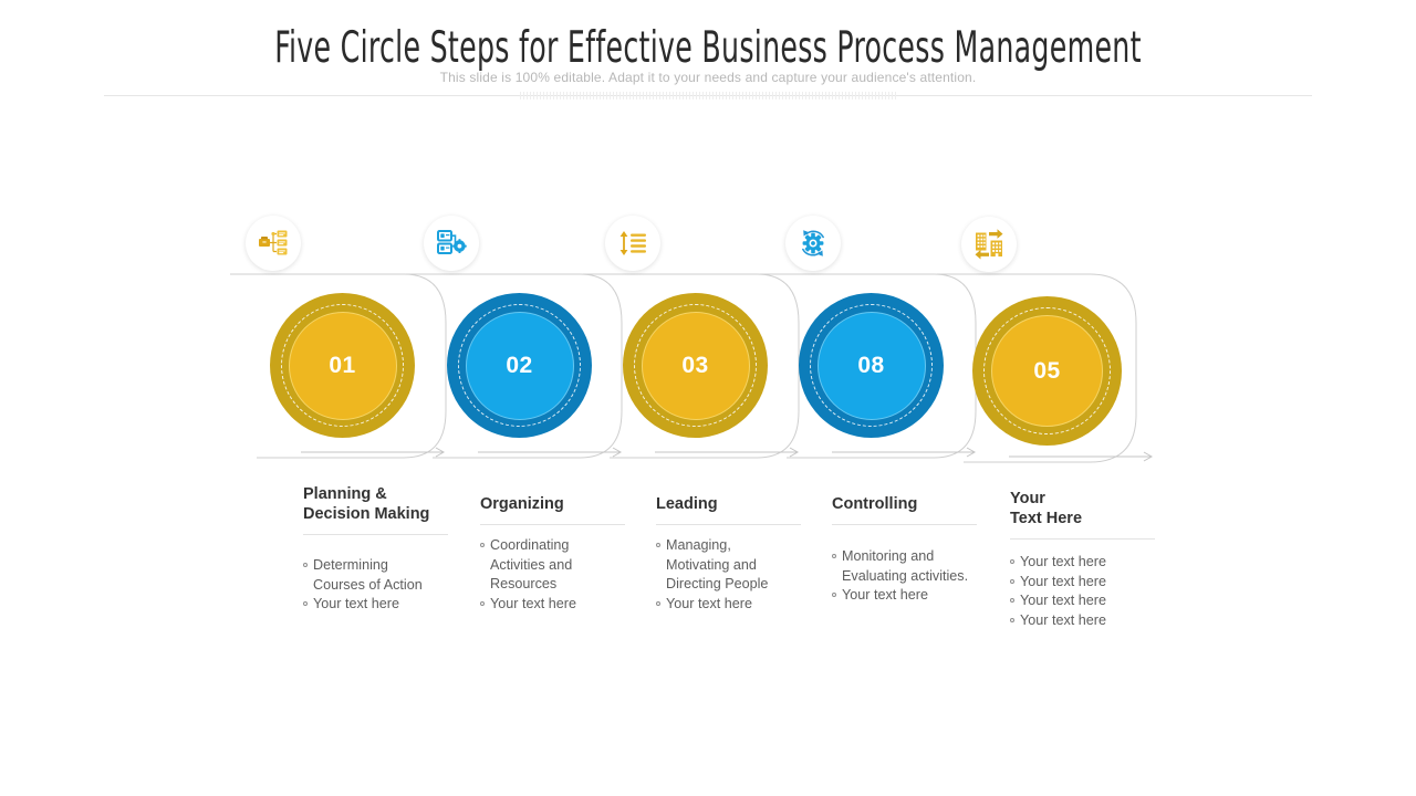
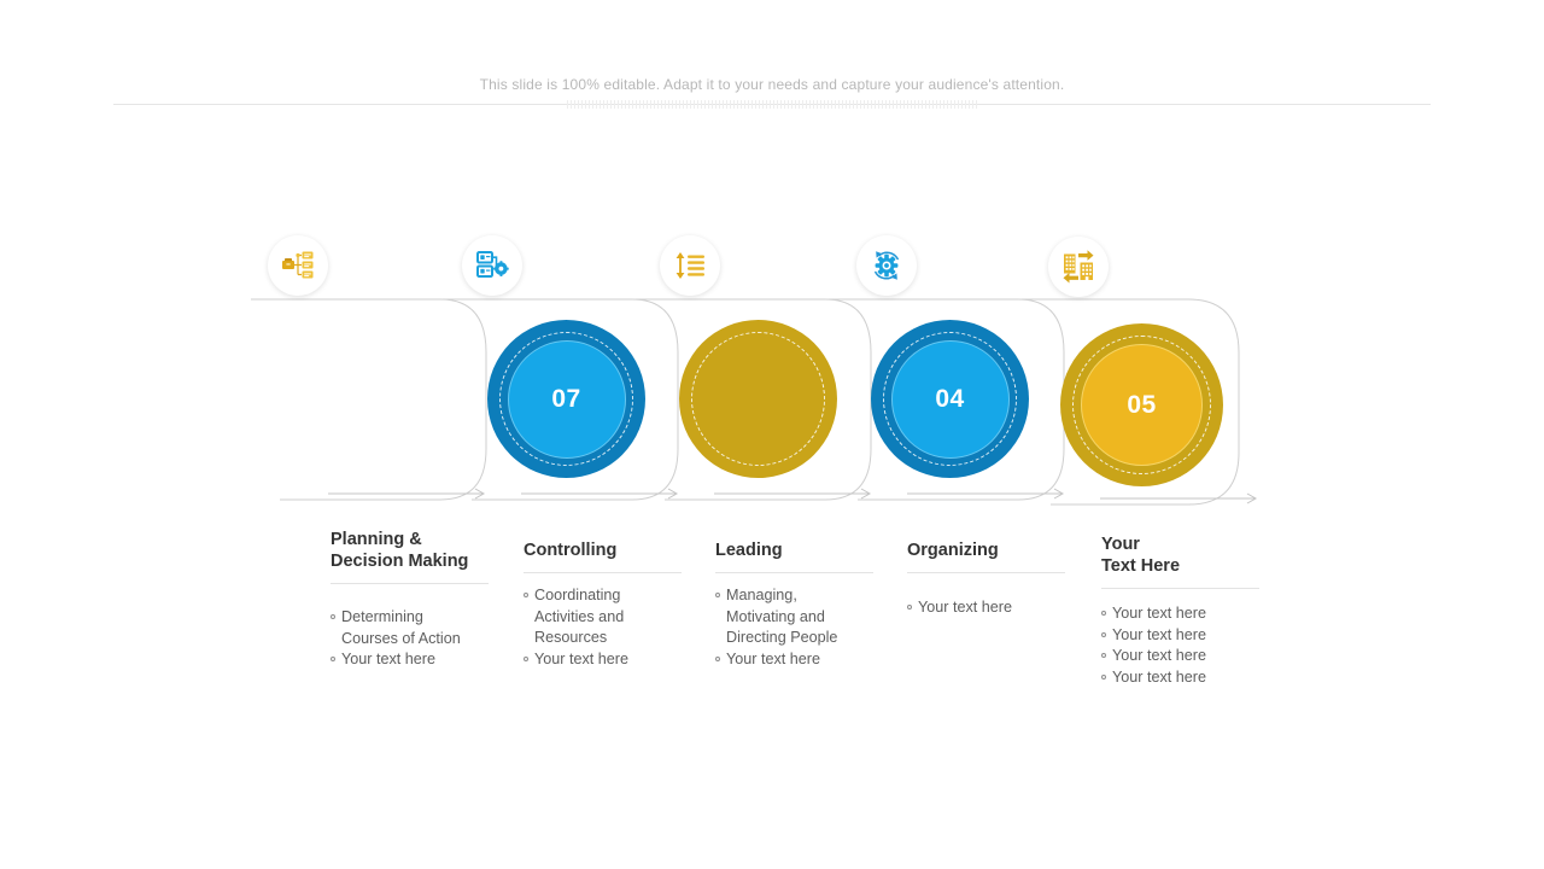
- Five Circle Steps for Effective Business Process Management
  This slide is 100% editable. Adapt it to your needs and capture your audience's attention.
- 01
- 02
+ 07
- 03
- 08
+ 04
  05
  Planning &
  Decision Making
  Determining
  Courses of Action
  Your text here
- Organizing
+ Controlling
  Coordinating
  Activities and
  Resources
  Your text here
  Leading
  Managing,
  Motivating and
  Directing People
  Your text here
- Controlling
+ Organizing
- Monitoring and
- Evaluating activities.
  Your text here
  Your
  Text Here
  Your text here
  Your text here
  Your text here
  Your text here
